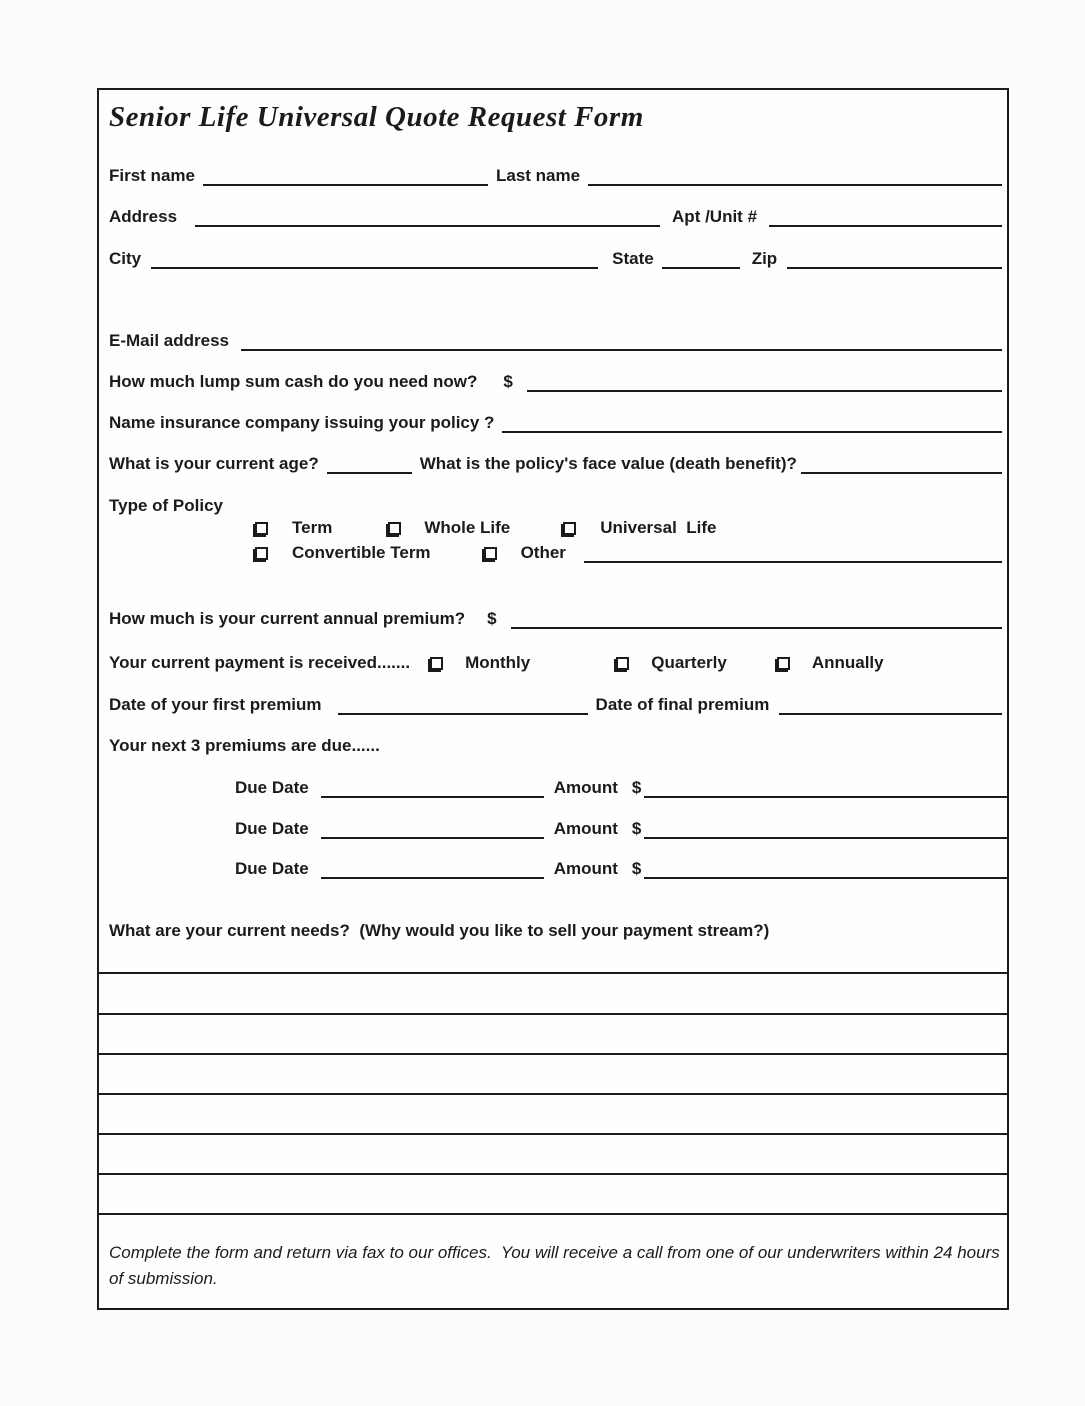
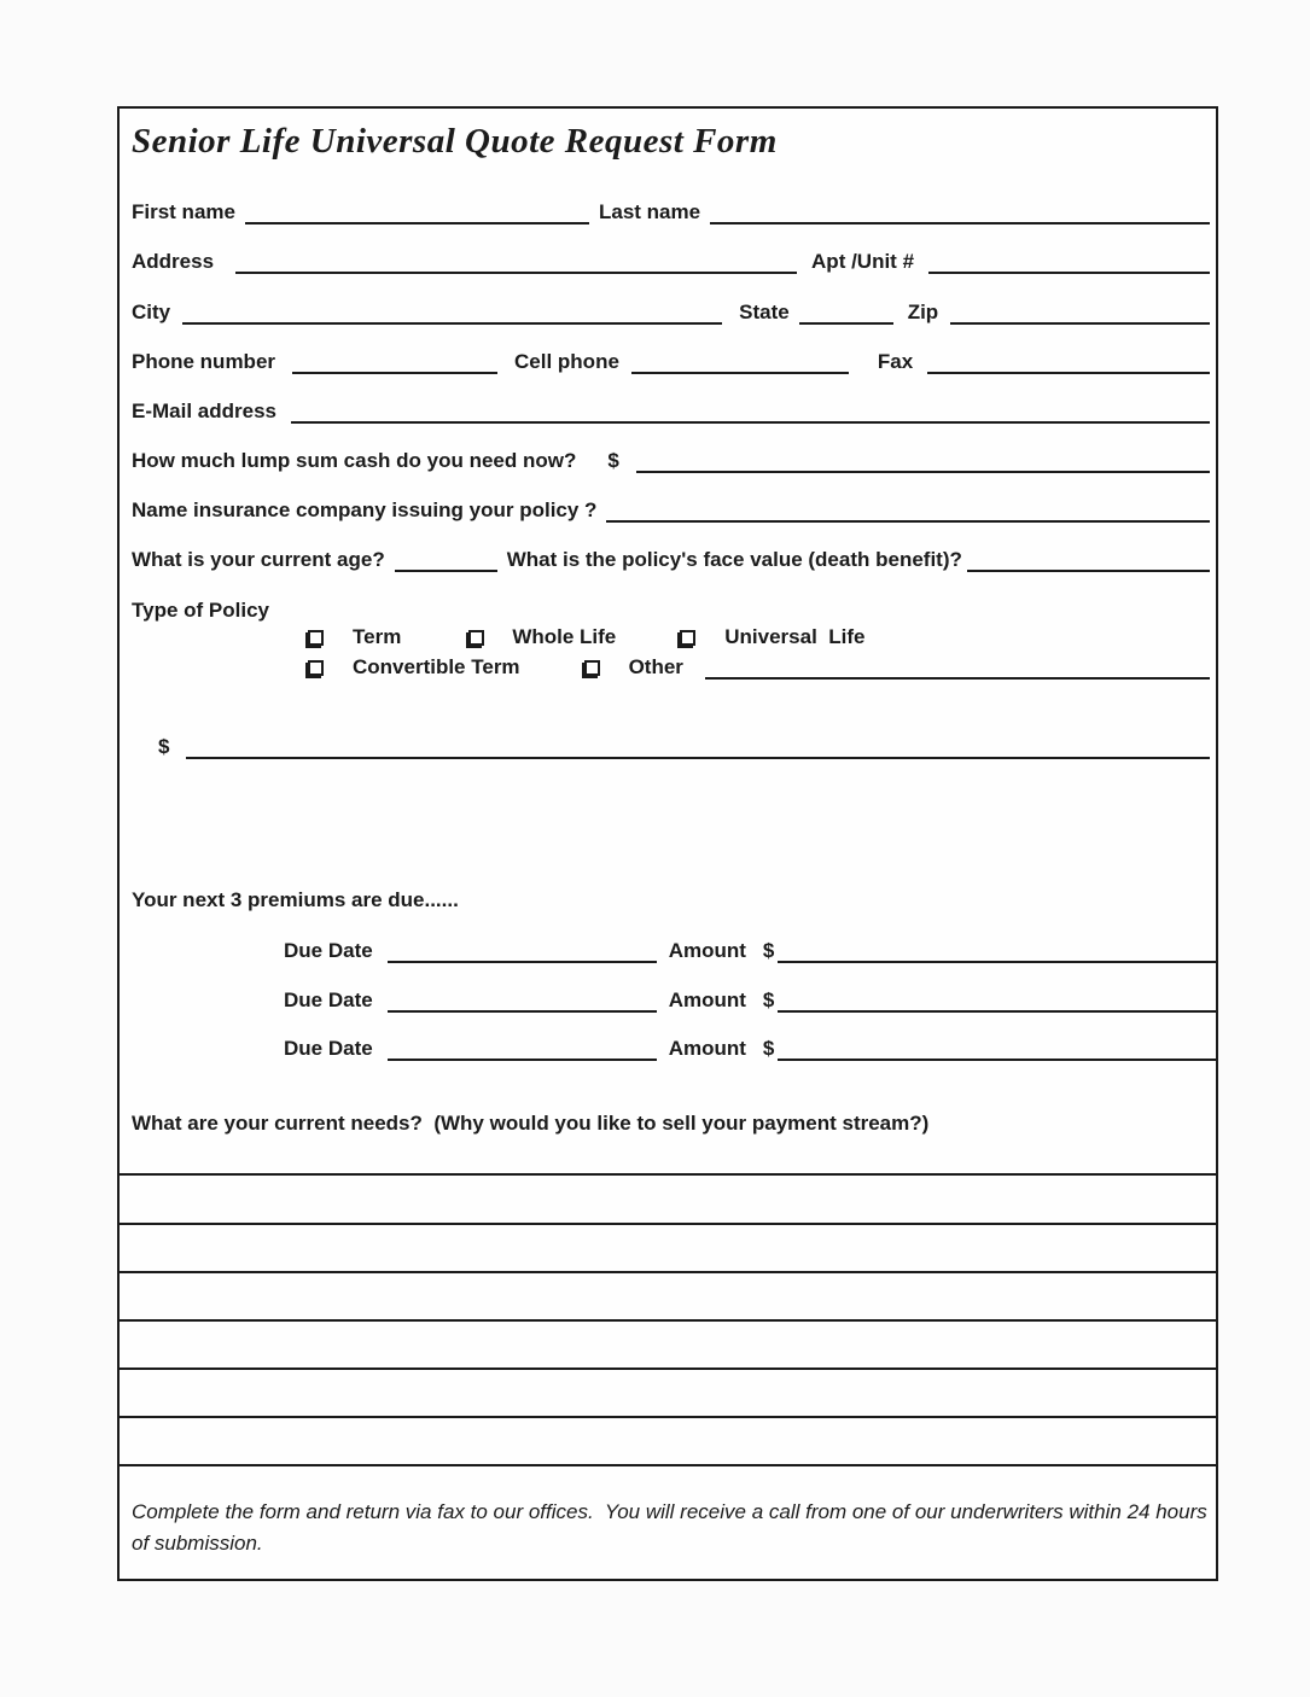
  Senior Life Universal Quote Request Form
  First name
  Last name
  Address
  Apt /Unit #
  City
  State
  Zip
+ Phone number
+ Cell phone
+ Fax
  E-Mail address
  How much lump sum cash do you need now?
  $
  Name insurance company issuing your policy ?
  What is your current age?
  What is the policy's face value (death benefit)?
  Type of Policy
  Term
  Whole Life
  Universal Life
  Convertible Term
  Other
- How much is your current annual premium?
  $
- Your current payment is received.......
- Monthly
- Quarterly
- Annually
- Date of your first premium
- Date of final premium
  Your next 3 premiums are due......
  Due Date
  Amount
  $
  Due Date
  Amount
  $
  Due Date
  Amount
  $
  What are your current needs? (Why would you like to sell your payment stream?)
  Complete the form and return via fax to our offices. You will receive a call from one of our underwriters within 24 hours of submission.
